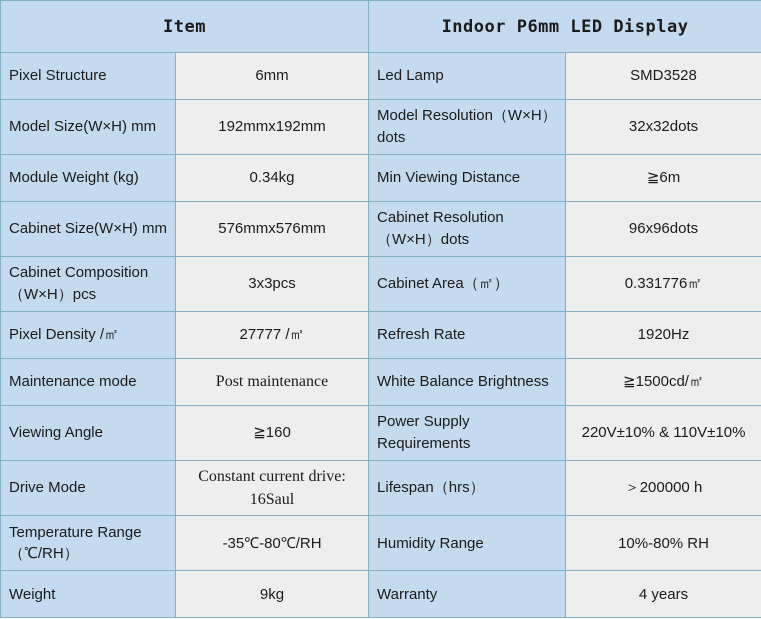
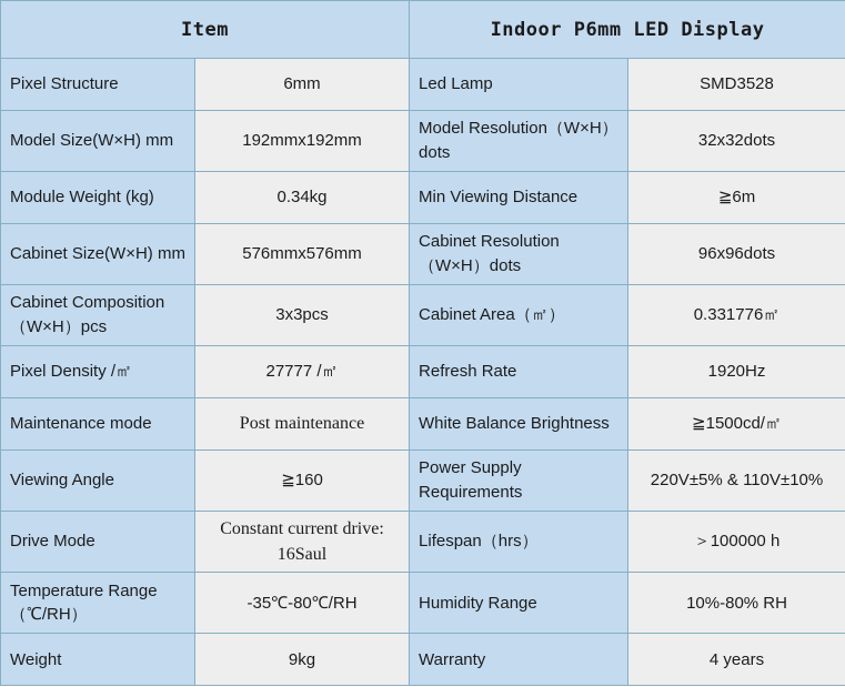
  Item	Indoor P6mm LED Display
  Pixel Structure	6mm	Led Lamp	SMD3528
  Model Size(W×H) mm	192mmx192mm	Model Resolution（W×H）dots	32x32dots
  Module Weight (kg)	0.34kg	Min Viewing Distance	≧6m
  Cabinet Size(W×H) mm	576mmx576mm	Cabinet Resolution（W×H）dots	96x96dots
  Cabinet Composition（W×H）pcs	3x3pcs	Cabinet Area（㎡）	0.331776㎡
  Pixel Density /㎡	27777 /㎡	Refresh Rate	1920Hz
  Maintenance mode	Post maintenance	White Balance Brightness	≧1500cd/㎡
- Viewing Angle	≧160	Power Supply Requirements	220V±10% & 110V±10%
+ Viewing Angle	≧160	Power Supply Requirements	220V±5% & 110V±10%
- Drive Mode	Constant current drive: 16Saul	Lifespan（hrs）	＞200000 h
+ Drive Mode	Constant current drive: 16Saul	Lifespan（hrs）	＞100000 h
  Temperature Range（℃/RH）	-35℃-80℃/RH	Humidity Range	10%-80% RH
  Weight	9kg	Warranty	4 years
